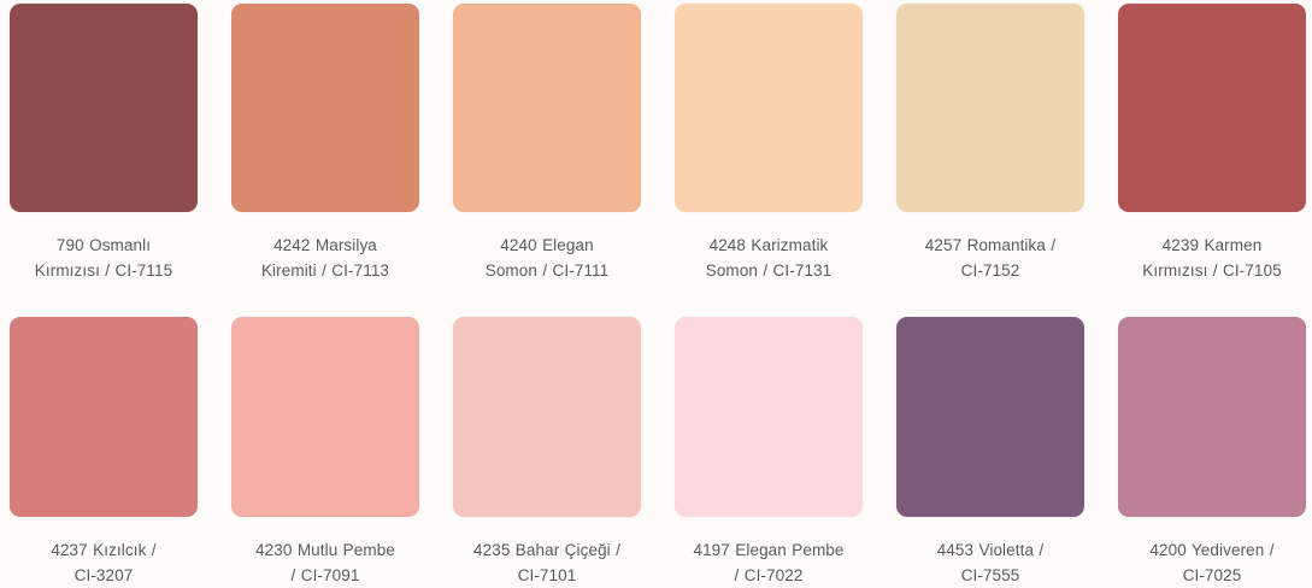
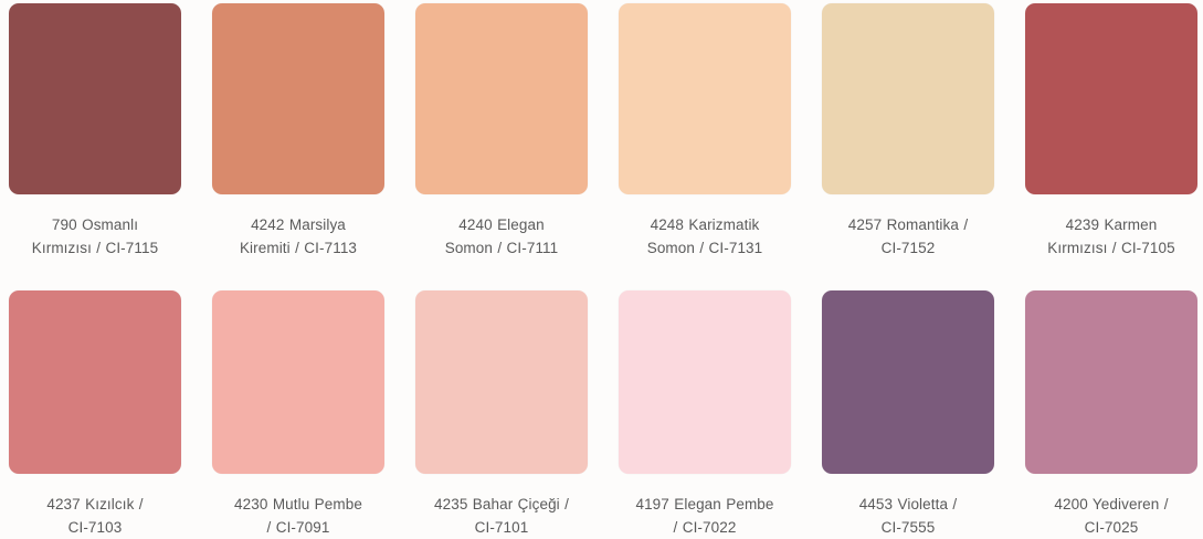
  790 Osmanlı
  Kırmızısı / CI-7115
  4242 Marsilya
  Kiremiti / CI-7113
  4240 Elegan
  Somon / CI-7111
  4248 Karizmatik
  Somon / CI-7131
  4257 Romantika /
  CI-7152
  4239 Karmen
  Kırmızısı / CI-7105
  4237 Kızılcık /
- CI-3207
+ CI-7103
  4230 Mutlu Pembe
  / CI-7091
  4235 Bahar Çiçeği /
  CI-7101
  4197 Elegan Pembe
  / CI-7022
  4453 Violetta /
  CI-7555
  4200 Yediveren /
  CI-7025
